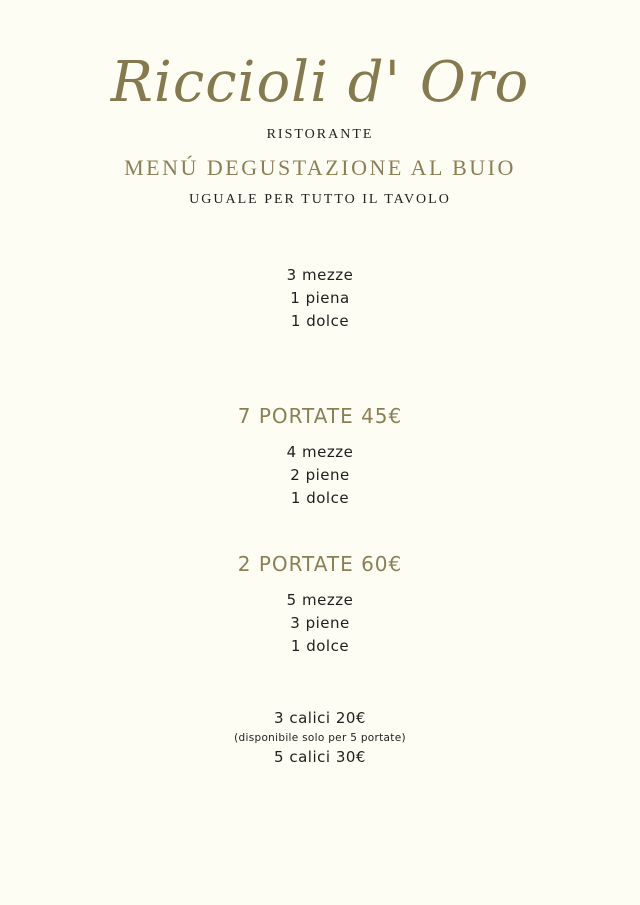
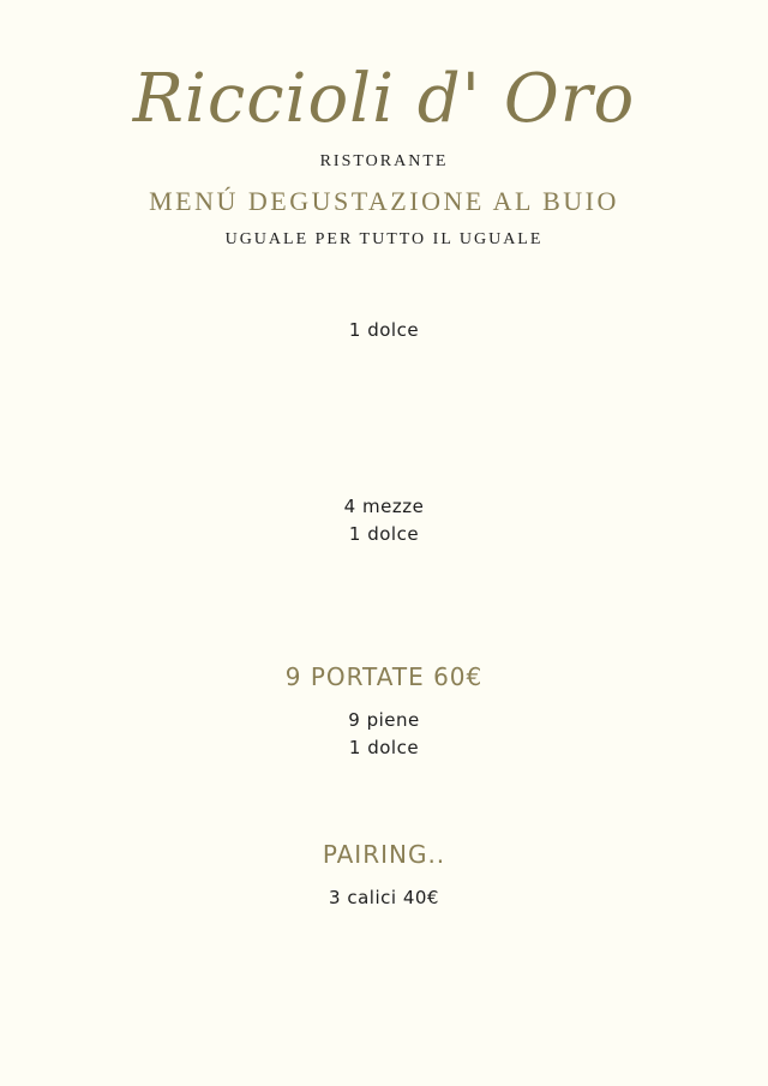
  Riccioli d' Oro
  RISTORANTE
  MENÚ DEGUSTAZIONE AL BUIO
- UGUALE PER TUTTO IL TAVOLO
+ UGUALE PER TUTTO IL UGUALE
- 3 mezze
- 1 piena
  1 dolce
- 7 PORTATE 45€
  4 mezze
- 2 piene
  1 dolce
- 2 PORTATE 60€
+ 9 PORTATE 60€
- 5 mezze
- 3 piene
+ 9 piene
  1 dolce
+ PAIRING..
- 3 calici 20€
+ 3 calici 40€
- (disponibile solo per 5 portate)
- 5 calici 30€
